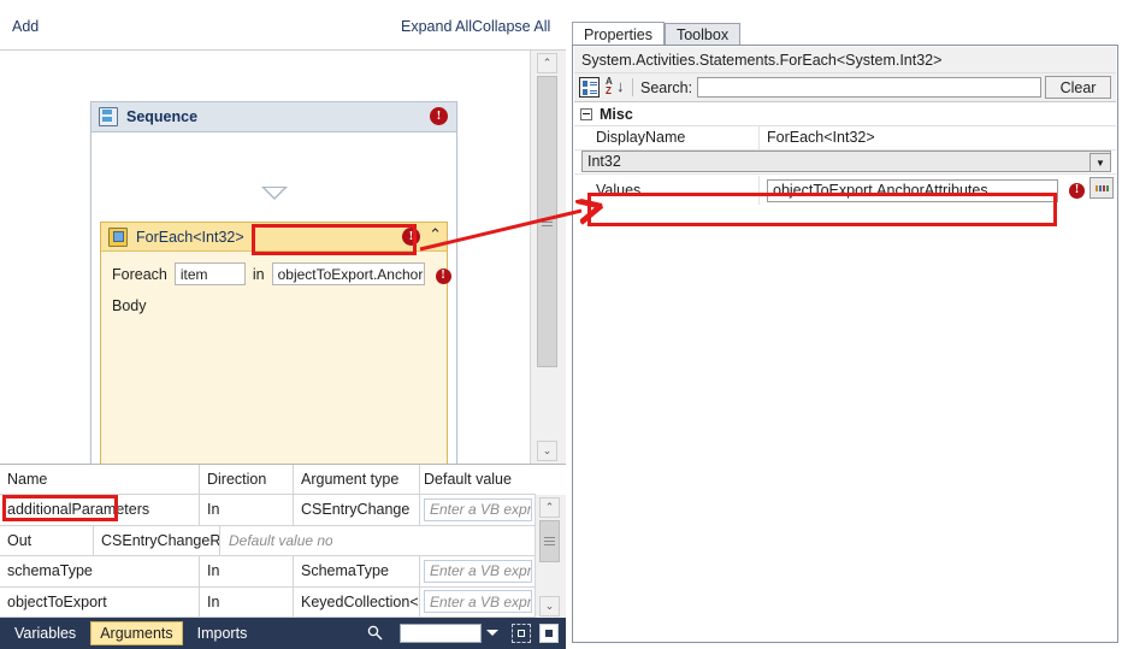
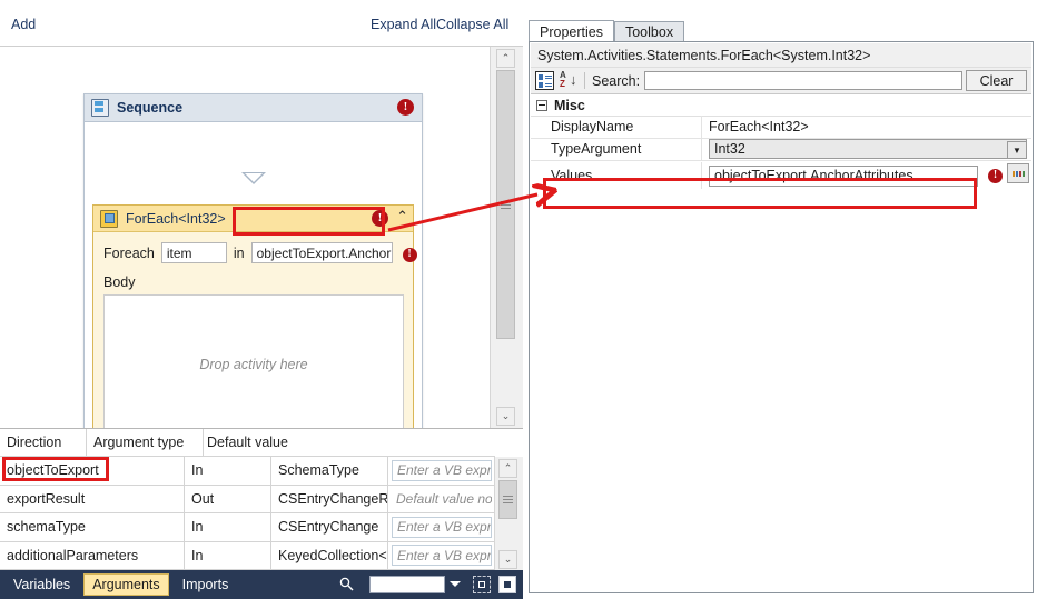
  Add
  Expand All
  Collapse All
  Sequence
  !
  ForEach<Int32>
  !
  ⌃
  Foreach
  item
  in
  objectToExport.Anchor
  !
  Body
+ Drop activity here
  ⌃
  ⌄
- Name
  Direction
  Argument type
  Default value
- additionalParameters
+ objectToExport
  In
- CSEntryChange
+ SchemaType
  Enter a VB expr
+ exportResult
  Out
  CSEntryChangeR
  Default value no
  schemaType
  In
- SchemaType
+ CSEntryChange
  Enter a VB expr
- objectToExport
+ additionalParameters
  In
  KeyedCollection<
  Enter a VB expr
  ⌃
  ⌄
  Variables
  Arguments
  Imports
  Properties
  Toolbox
  System.Activities.Statements.ForEach<System.Int32>
  A
  Z
  ↓
  Search:
  Clear
  Misc
  DisplayName
  ForEach<Int32>
+ TypeArgument
  Int32
  ▼
  Values
  objectToExport.AnchorAttributes
  !
